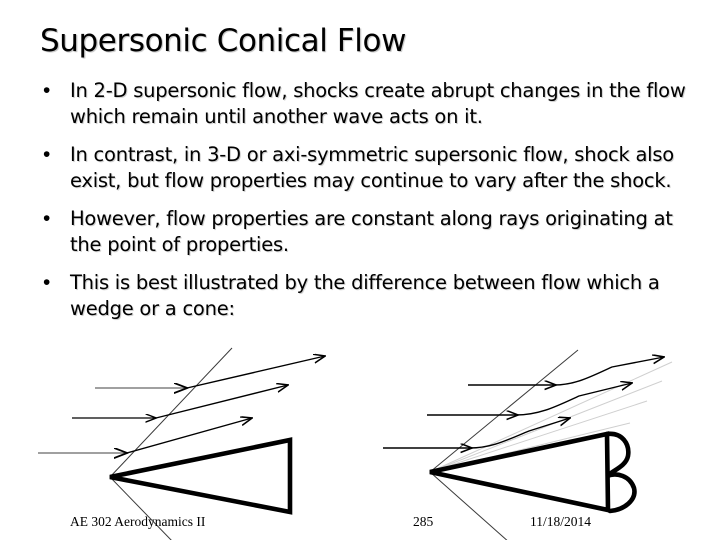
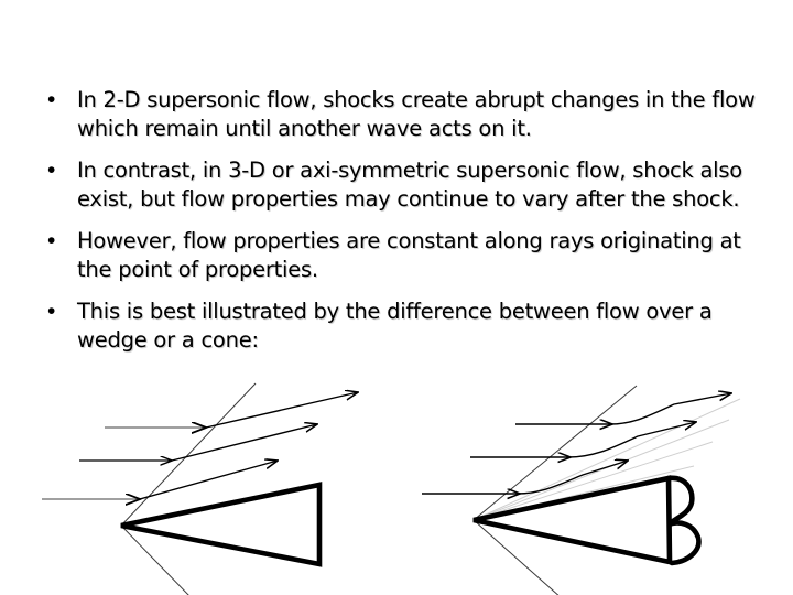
- Supersonic Conical Flow
  •
  In 2-D supersonic flow, shocks create abrupt changes in the flow which remain until another wave acts on it.
  •
  In contrast, in 3-D or axi-symmetric supersonic flow, shock also exist, but flow properties may continue to vary after the shock.
  •
  However, flow properties are constant along rays originating at the point of properties.
  •
- This is best illustrated by the difference between flow which a wedge or a cone:
+ This is best illustrated by the difference between flow over a wedge or a cone:
- AE 302 Aerodynamics II
- 285
- 11/18/2014
